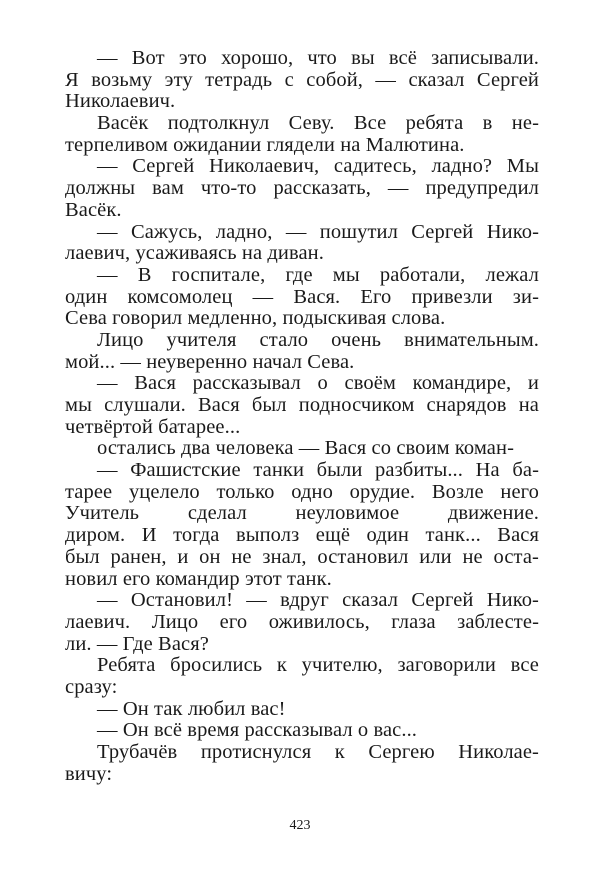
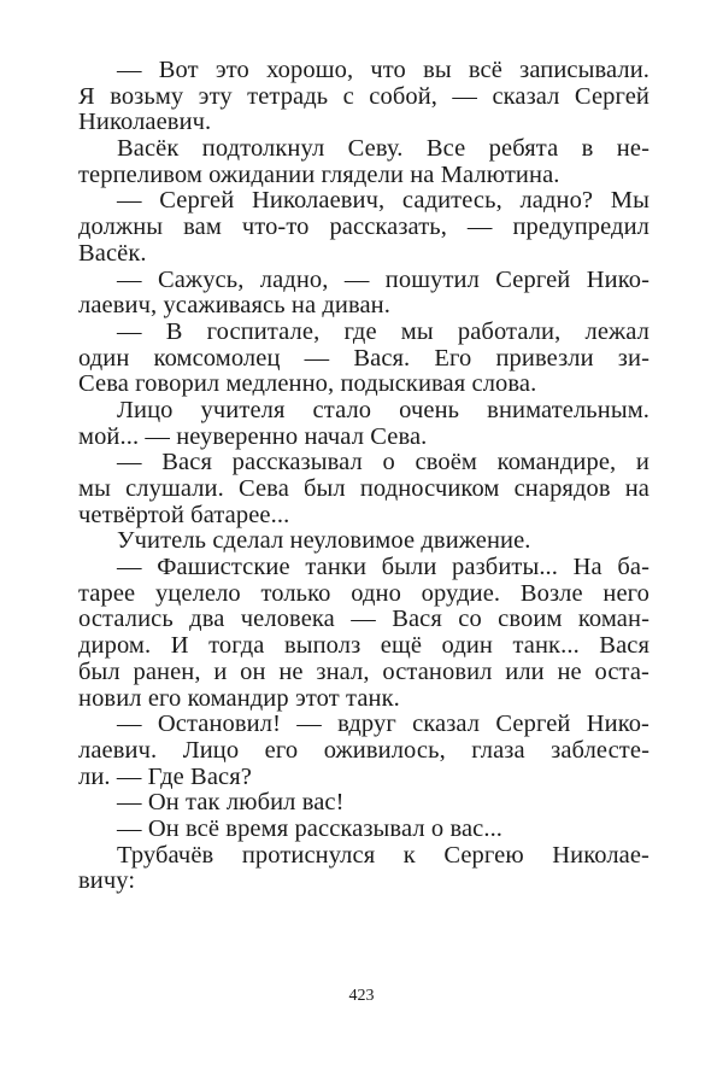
  — Вот это хорошо, что вы всё записывали.
  Я возьму эту тетрадь с собой, — сказал Сергей
  Николаевич.
  Васёк подтолкнул Севу. Все ребята в не-
  терпеливом ожидании глядели на Малютина.
  — Сергей Николаевич, садитесь, ладно? Мы
  должны вам что-то рассказать, — предупредил
  Васёк.
  — Сажусь, ладно, — пошутил Сергей Нико-
  лаевич, усаживаясь на диван.
  — В госпитале, где мы работали, лежал
  один комсомолец — Вася. Его привезли зи-
  Сева говорил медленно, подыскивая слова.
  Лицо учителя стало очень внимательным.
  мой... — неуверенно начал Сева.
  — Вася рассказывал о своём командире, и
- мы слушали. Вася был подносчиком снарядов на
+ мы слушали. Сева был подносчиком снарядов на
  четвёртой батарее...
- остались два человека — Вася со своим коман-
+ Учитель сделал неуловимое движение.
  — Фашистские танки были разбиты... На ба-
  тарее уцелело только одно орудие. Возле него
- Учитель сделал неуловимое движение.
+ остались два человека — Вася со своим коман-
  диром. И тогда выполз ещё один танк... Вася
  был ранен, и он не знал, остановил или не оста-
  новил его командир этот танк.
  — Остановил! — вдруг сказал Сергей Нико-
  лаевич. Лицо его оживилось, глаза заблесте-
  ли. — Где Вася?
- Ребята бросились к учителю, заговорили все
- сразу:
  — Он так любил вас!
  — Он всё время рассказывал о вас...
  Трубачёв протиснулся к Сергею Николае-
  вичу:
  423
